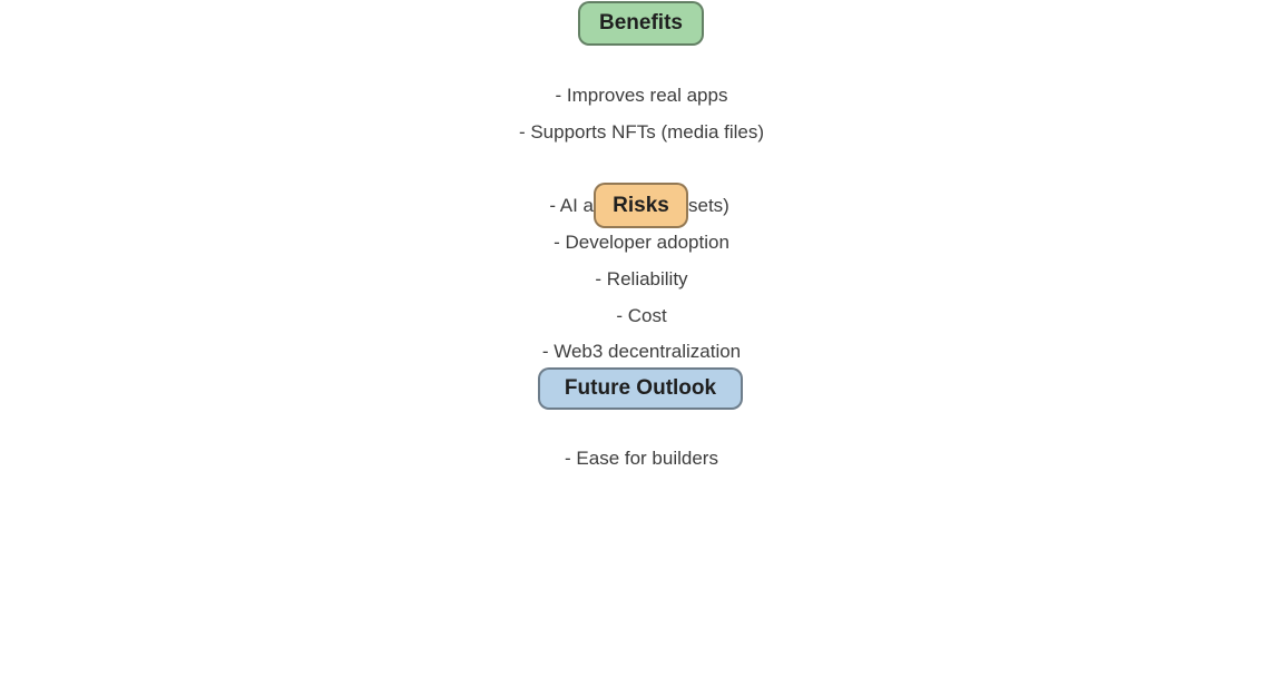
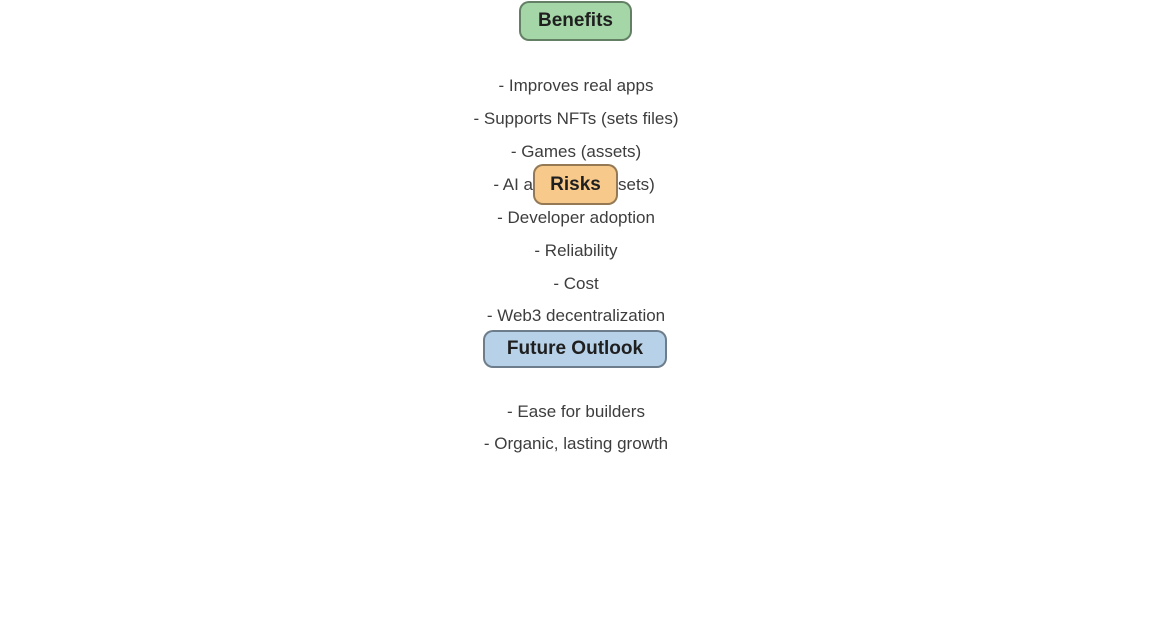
  Benefits
  - Improves real apps
- - Supports NFTs (media files)
+ - Supports NFTs (sets files)
+ - Games (assets)
  - AI a
  sets)
  Risks
  - Developer adoption
  - Reliability
  - Cost
  - Web3 decentralization
  Future Outlook
  - Ease for builders
+ - Organic, lasting growth
